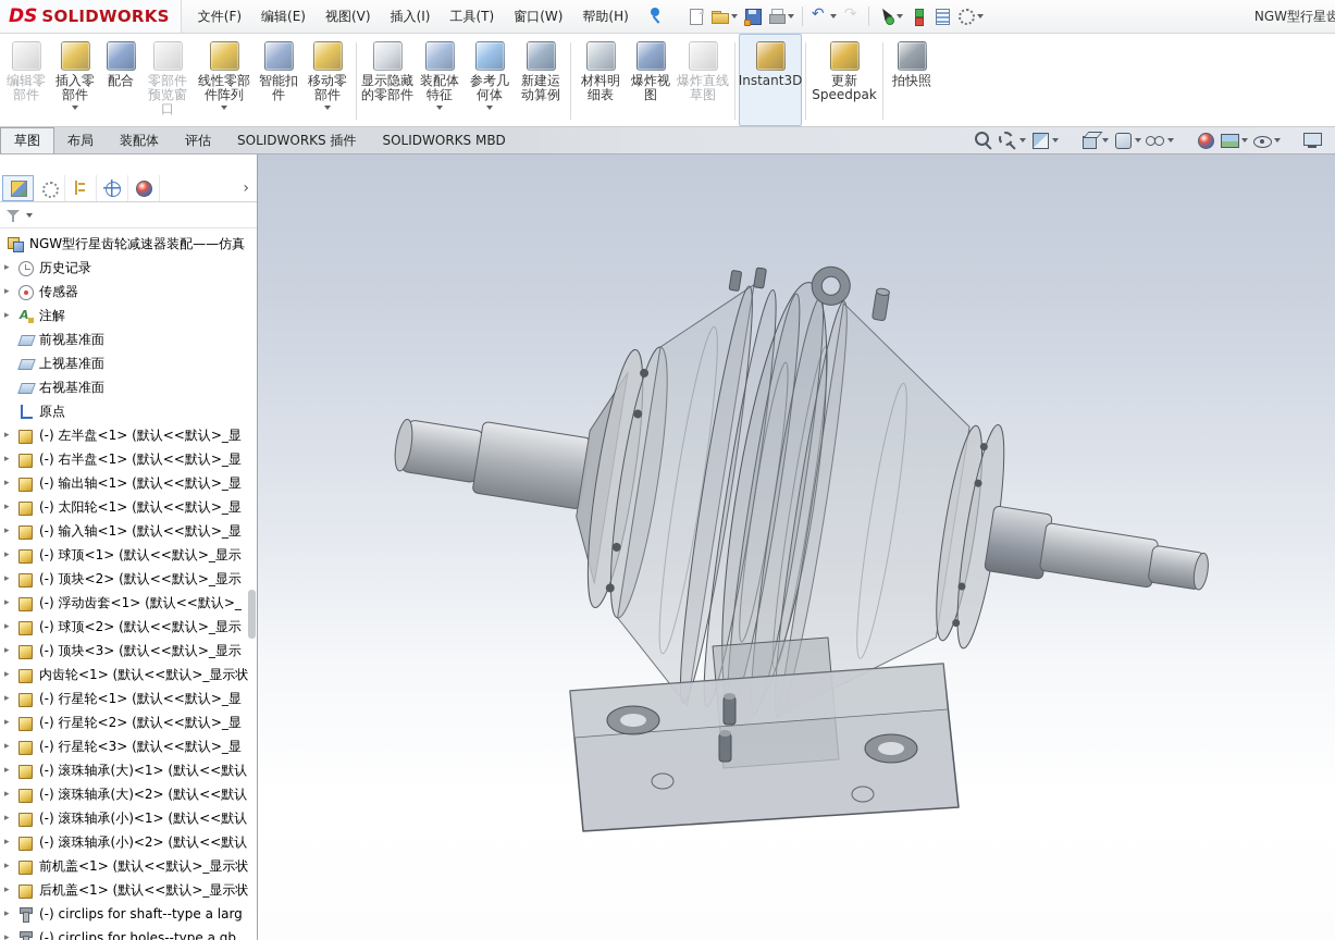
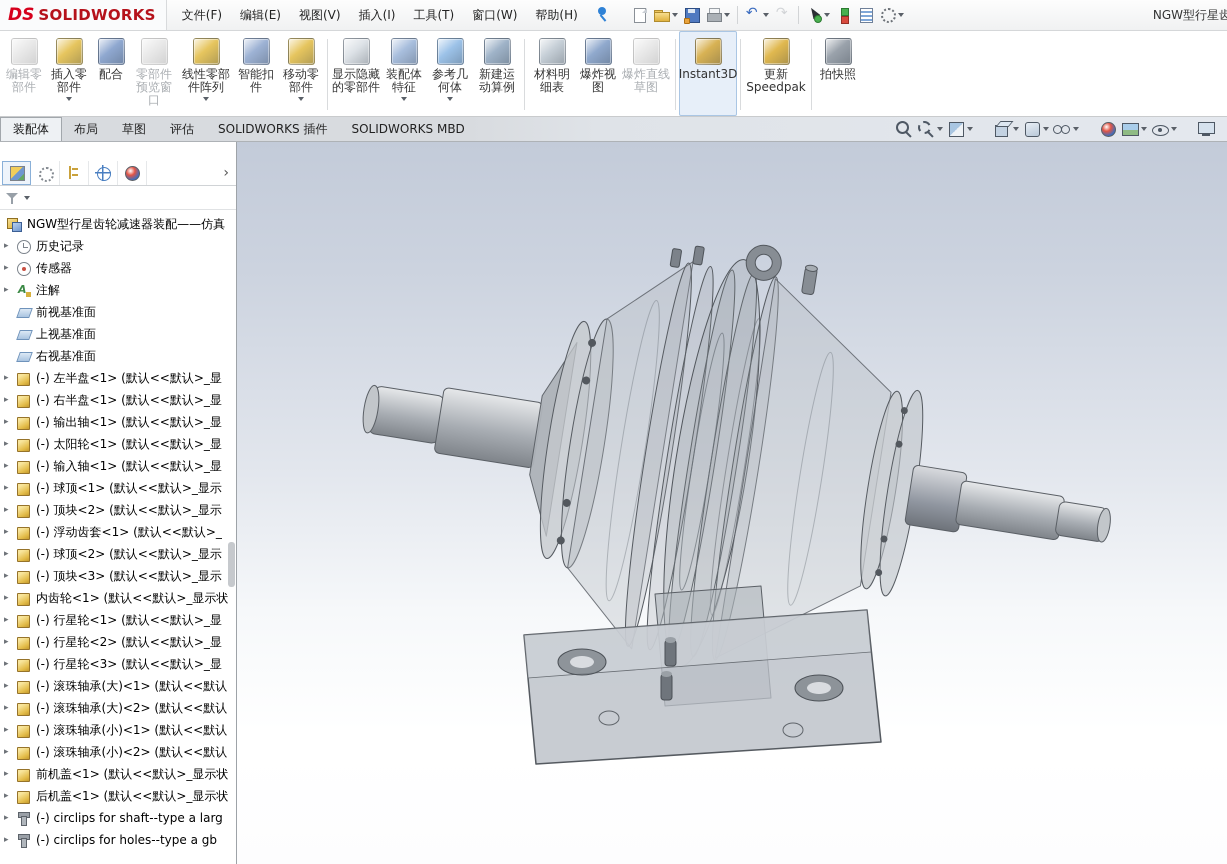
  DS
  SOLIDWORKS
  文件(F)
  编辑(E)
  视图(V)
  插入(I)
  工具(T)
  窗口(W)
  帮助(H)
  NGW型行星齿
  编辑零部件
  插入零部件
  配合
  零部件预览窗口
  线性零部件阵列
  智能扣件
  移动零部件
  显示隐藏的零部件
  装配体特征
  参考几何体
  新建运动算例
  材料明细表
  爆炸视图
  爆炸直线草图
  Instant3D
  更新 Speedpak
  拍快照
- 草图
+ 装配体
  布局
- 装配体
+ 草图
  评估
  SOLIDWORKS 插件
  SOLIDWORKS MBD
  ›
  NGW型行星齿轮减速器装配——仿真
  ▸
  历史记录
  ▸
  传感器
  ▸
  注解
  前视基准面
  上视基准面
  右视基准面
- 原点
  ▸
  (-) 左半盘<1> (默认<<默认>_显
  ▸
  (-) 右半盘<1> (默认<<默认>_显
  ▸
  (-) 输出轴<1> (默认<<默认>_显
  ▸
  (-) 太阳轮<1> (默认<<默认>_显
  ▸
  (-) 输入轴<1> (默认<<默认>_显
  ▸
  (-) 球顶<1> (默认<<默认>_显示
  ▸
  (-) 顶块<2> (默认<<默认>_显示
  ▸
  (-) 浮动齿套<1> (默认<<默认>_
  ▸
  (-) 球顶<2> (默认<<默认>_显示
  ▸
  (-) 顶块<3> (默认<<默认>_显示
  ▸
  内齿轮<1> (默认<<默认>_显示状
  ▸
  (-) 行星轮<1> (默认<<默认>_显
  ▸
  (-) 行星轮<2> (默认<<默认>_显
  ▸
  (-) 行星轮<3> (默认<<默认>_显
  ▸
  (-) 滚珠轴承(大)<1> (默认<<默认
  ▸
  (-) 滚珠轴承(大)<2> (默认<<默认
  ▸
  (-) 滚珠轴承(小)<1> (默认<<默认
  ▸
  (-) 滚珠轴承(小)<2> (默认<<默认
  ▸
  前机盖<1> (默认<<默认>_显示状
  ▸
  后机盖<1> (默认<<默认>_显示状
  ▸
  (-) circlips for shaft--type a larg
  ▸
  (-) circlips for holes--type a gb
